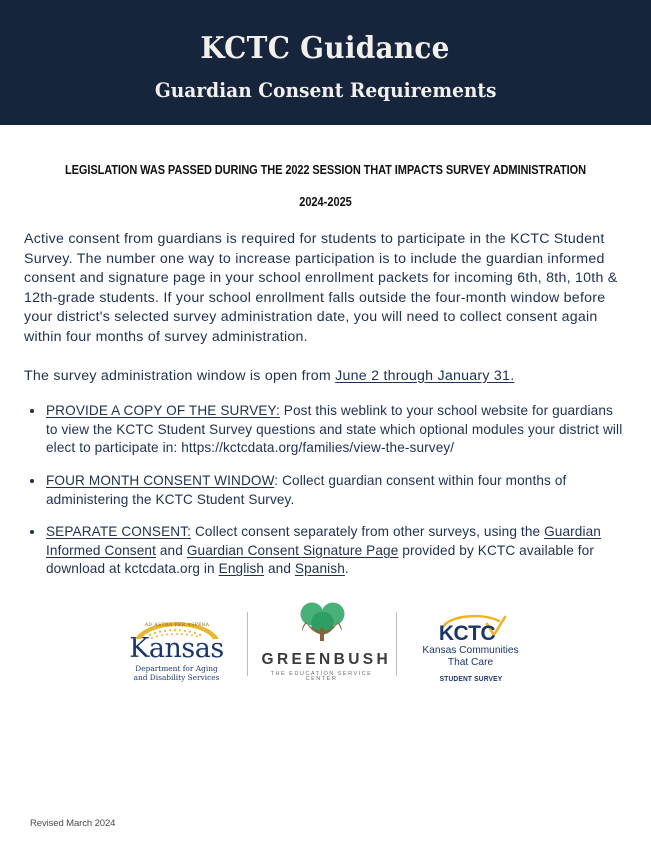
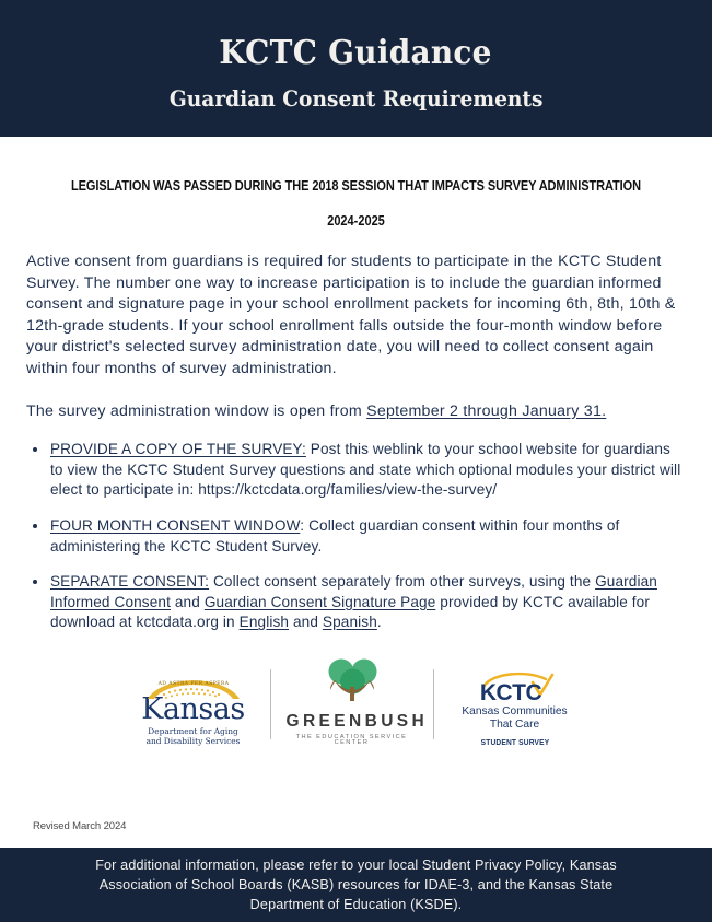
  KCTC Guidance
  Guardian Consent Requirements
- LEGISLATION WAS PASSED DURING THE 2022 SESSION THAT IMPACTS SURVEY ADMINISTRATION
+ LEGISLATION WAS PASSED DURING THE 2018 SESSION THAT IMPACTS SURVEY ADMINISTRATION
  2024-2025
  Active consent from guardians is required for students to participate in the KCTC Student Survey. The number one way to increase participation is to include the guardian informed consent and signature page in your school enrollment packets for incoming 6th, 8th, 10th & 12th-grade students. If your school enrollment falls outside the four-month window before your district's selected survey administration date, you will need to collect consent again within four months of survey administration.
- The survey administration window is open from June 2 through January 31.
+ The survey administration window is open from September 2 through January 31.
  PROVIDE A COPY OF THE SURVEY: Post this weblink to your school website for guardians to view the KCTC Student Survey questions and state which optional modules your district will elect to participate in: https://kctcdata.org/families/view-the-survey/
  FOUR MONTH CONSENT WINDOW: Collect guardian consent within four months of administering the KCTC Student Survey.
  SEPARATE CONSENT: Collect consent separately from other surveys, using the Guardian Informed Consent and Guardian Consent Signature Page provided by KCTC available for download at kctcdata.org in English and Spanish.
  Kansas
  Department for Aging
  and Disability Services
  GREENBUSH
  KCTC
  Kansas Communities
  That Care
  STUDENT SURVEY
  Revised March 2024
+ For additional information, please refer to your local Student Privacy Policy, Kansas Association of School Boards (KASB) resources for IDAE-3, and the Kansas State Department of Education (KSDE).
